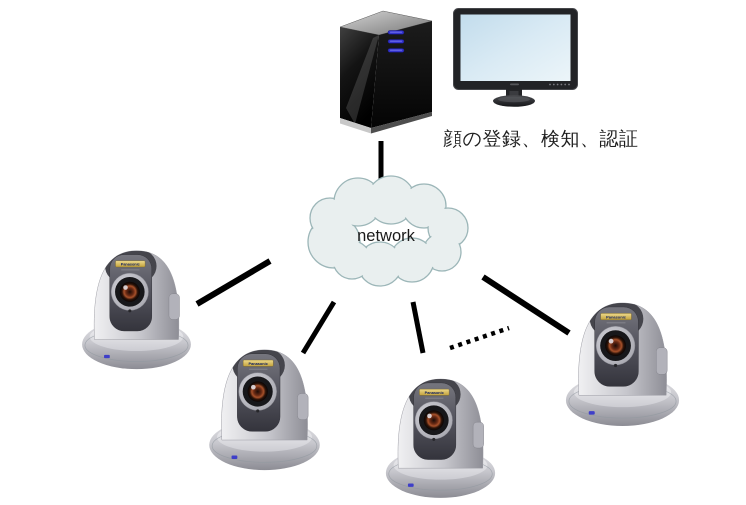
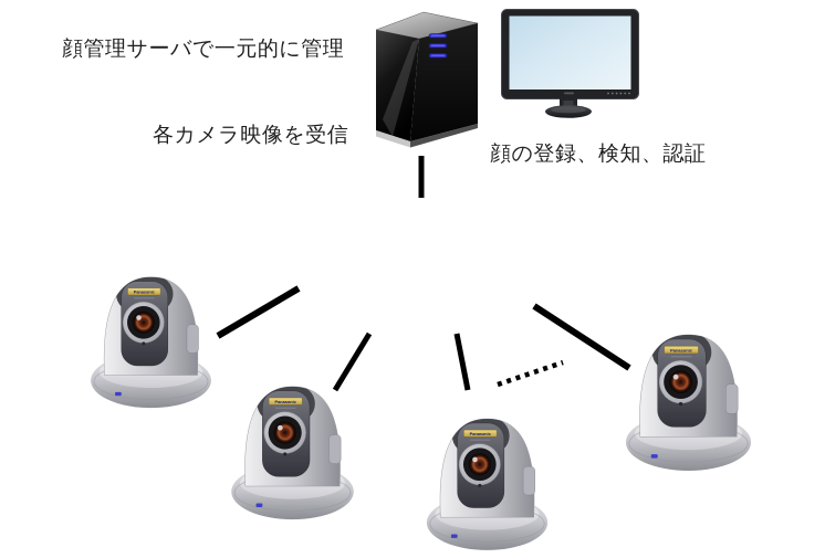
+ 顔管理サーバで一元的に管理
+ 各カメラ映像を受信
  顔の登録、検知、認証
- network
